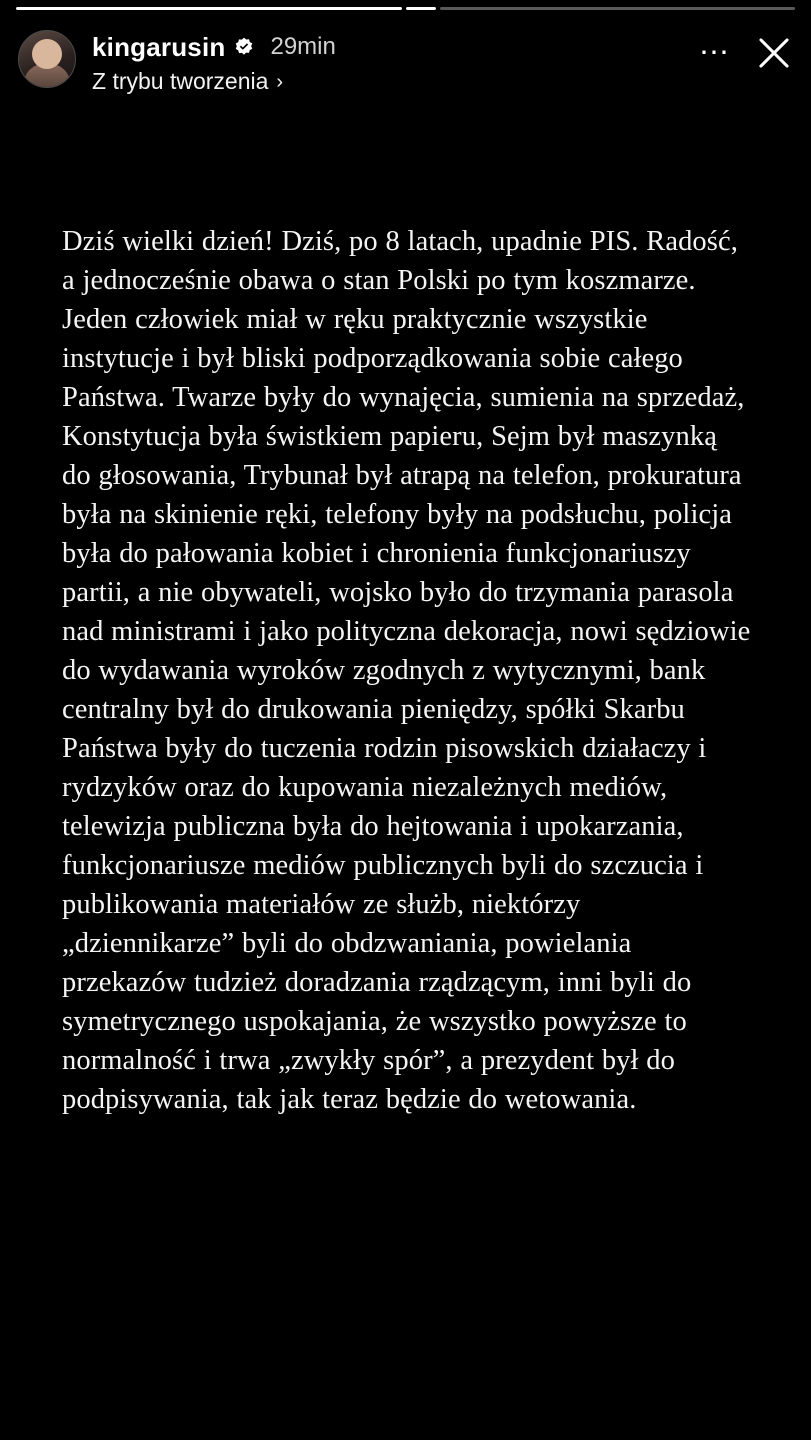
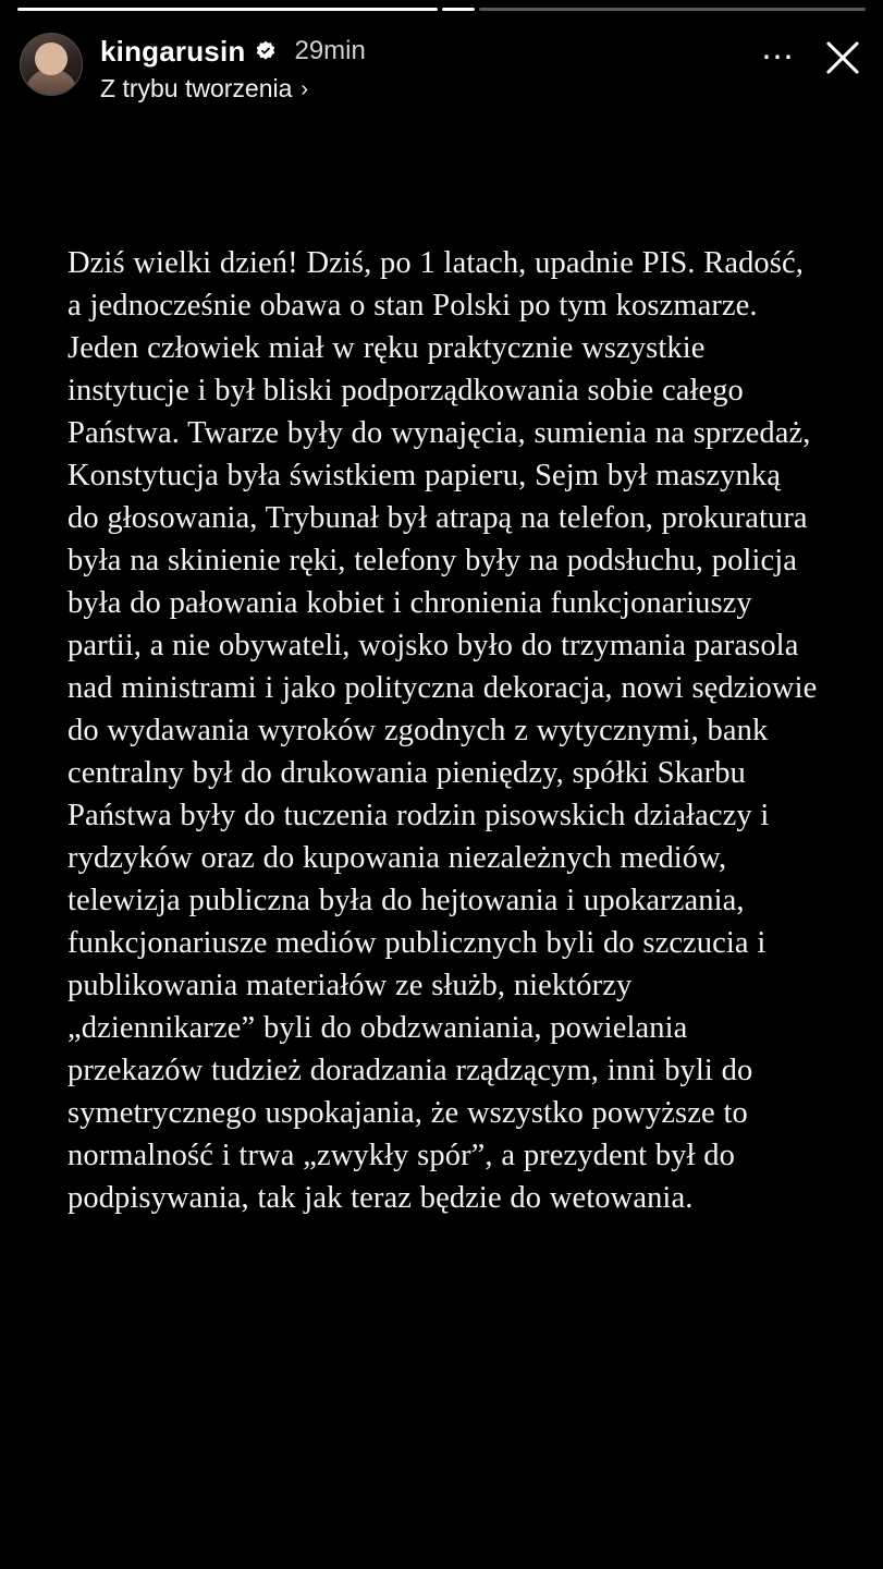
  kingarusin
  29min
  Z trybu tworzenia
  ›
  ⋯
- Dziś wielki dzień! Dziś, po 8 latach, upadnie PIS. Radość, a jednocześnie obawa o stan Polski po tym koszmarze. Jeden człowiek miał w ręku praktycznie wszystkie instytucje i był bliski podporządkowania sobie całego Państwa. Twarze były do wynajęcia, sumienia na sprzedaż, Konstytucja była świstkiem papieru, Sejm był maszynką do głosowania, Trybunał był atrapą na telefon, prokuratura była na skinienie ręki, telefony były na podsłuchu, policja była do pałowania kobiet i chronienia funkcjonariuszy partii, a nie obywateli, wojsko było do trzymania parasola nad ministrami i jako polityczna dekoracja, nowi sędziowie do wydawania wyroków zgodnych z wytycznymi, bank centralny był do drukowania pieniędzy, spółki Skarbu Państwa były do tuczenia rodzin pisowskich działaczy i rydzyków oraz do kupowania niezależnych mediów, telewizja publiczna była do hejtowania i upokarzania, funkcjonariusze mediów publicznych byli do szczucia i publikowania materiałów ze służb, niektórzy „dziennikarze” byli do obdzwaniania, powielania przekazów tudzież doradzania rządzącym, inni byli do symetrycznego uspokajania, że wszystko powyższe to normalność i trwa „zwykły spór”, a prezydent był do podpisywania, tak jak teraz będzie do wetowania.
+ Dziś wielki dzień! Dziś, po 1 latach, upadnie PIS. Radość, a jednocześnie obawa o stan Polski po tym koszmarze. Jeden człowiek miał w ręku praktycznie wszystkie instytucje i był bliski podporządkowania sobie całego Państwa. Twarze były do wynajęcia, sumienia na sprzedaż, Konstytucja była świstkiem papieru, Sejm był maszynką do głosowania, Trybunał był atrapą na telefon, prokuratura była na skinienie ręki, telefony były na podsłuchu, policja była do pałowania kobiet i chronienia funkcjonariuszy partii, a nie obywateli, wojsko było do trzymania parasola nad ministrami i jako polityczna dekoracja, nowi sędziowie do wydawania wyroków zgodnych z wytycznymi, bank centralny był do drukowania pieniędzy, spółki Skarbu Państwa były do tuczenia rodzin pisowskich działaczy i rydzyków oraz do kupowania niezależnych mediów, telewizja publiczna była do hejtowania i upokarzania, funkcjonariusze mediów publicznych byli do szczucia i publikowania materiałów ze służb, niektórzy „dziennikarze” byli do obdzwaniania, powielania przekazów tudzież doradzania rządzącym, inni byli do symetrycznego uspokajania, że wszystko powyższe to normalność i trwa „zwykły spór”, a prezydent był do podpisywania, tak jak teraz będzie do wetowania.
